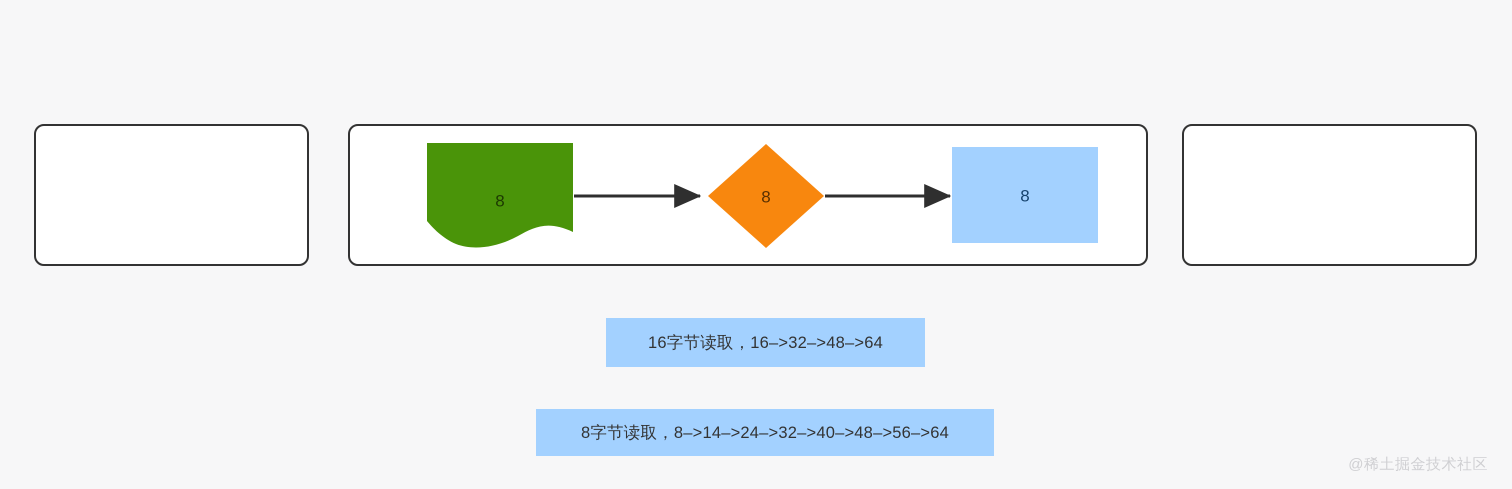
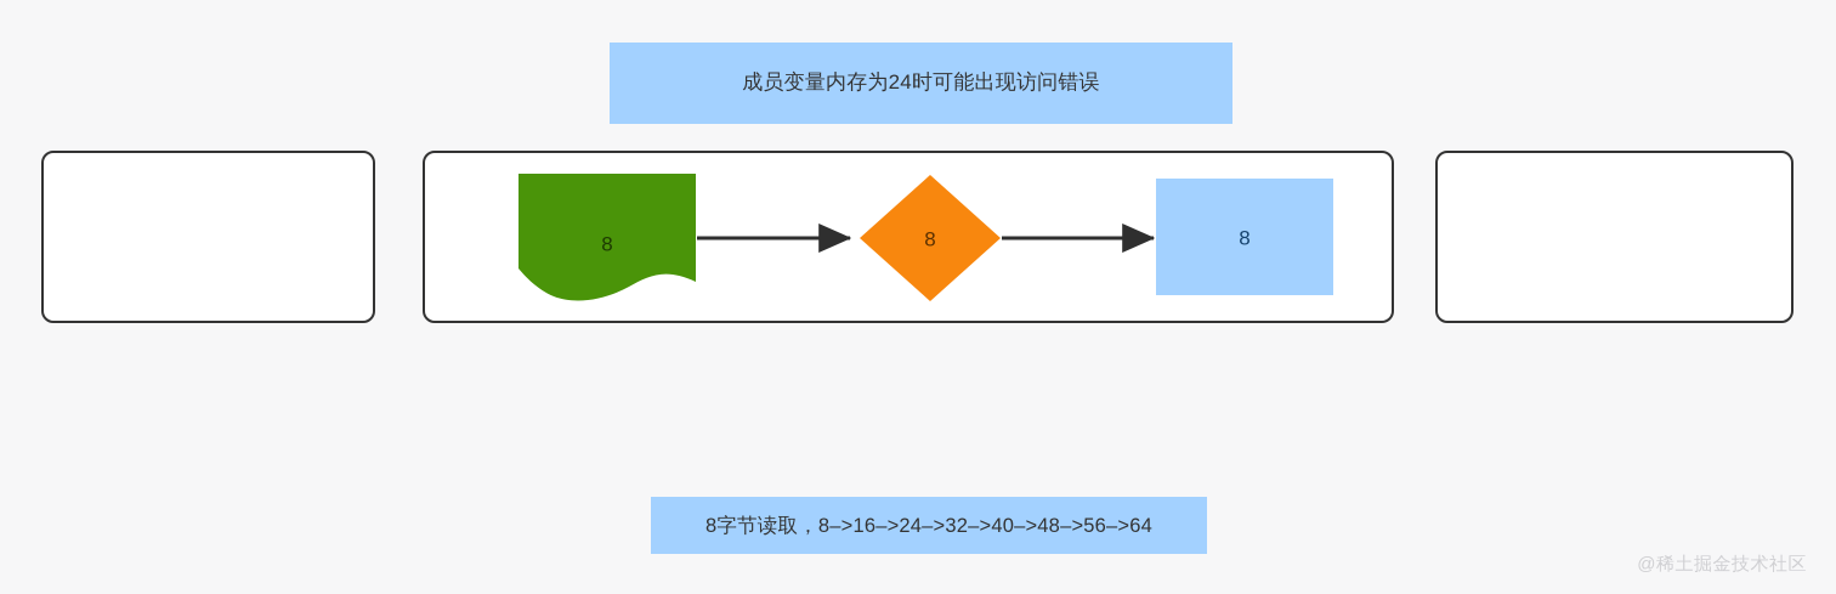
+ 成员变量内存为24时可能出现访问错误
  8
  8
  8
- 16字节读取，16–>32–>48–>64
- 8字节读取，8–>14–>24–>32–>40–>48–>56–>64
+ 8字节读取，8–>16–>24–>32–>40–>48–>56–>64
  @稀土掘金技术社区
